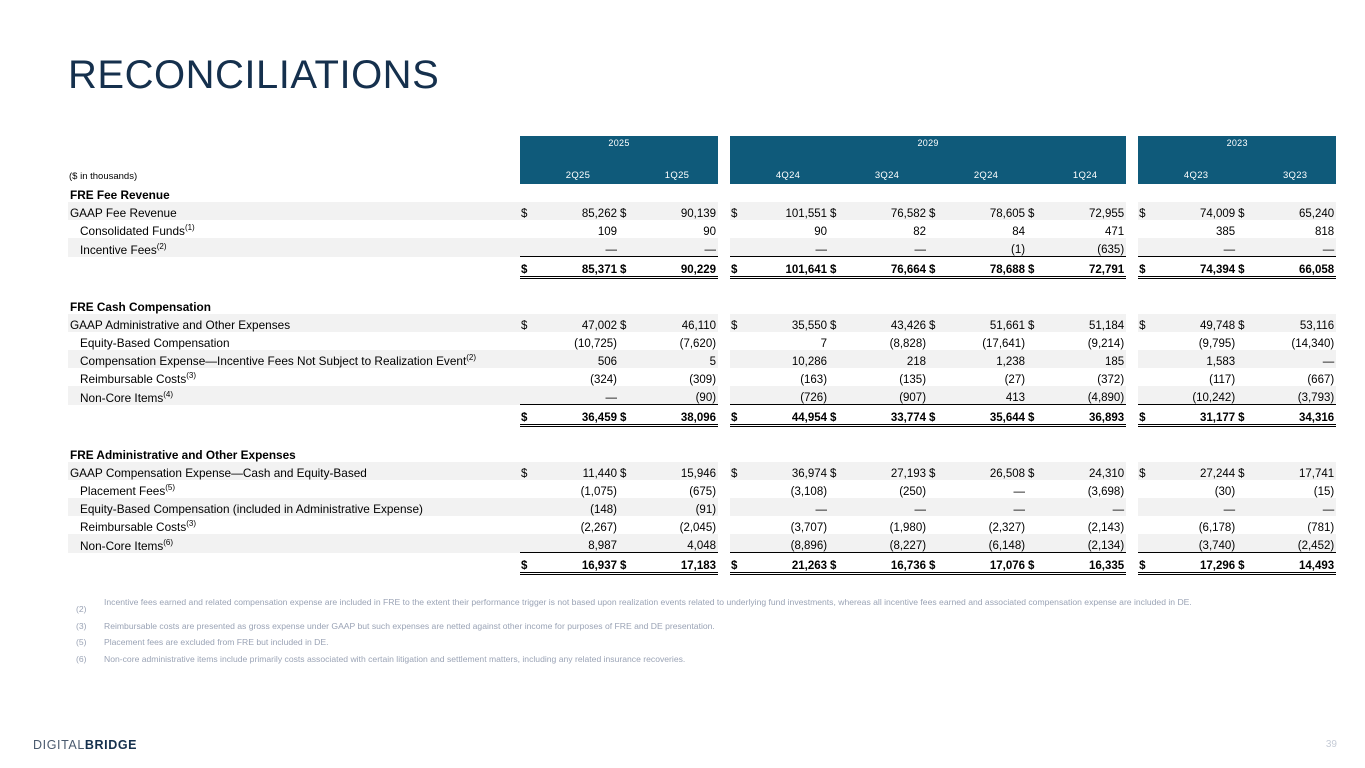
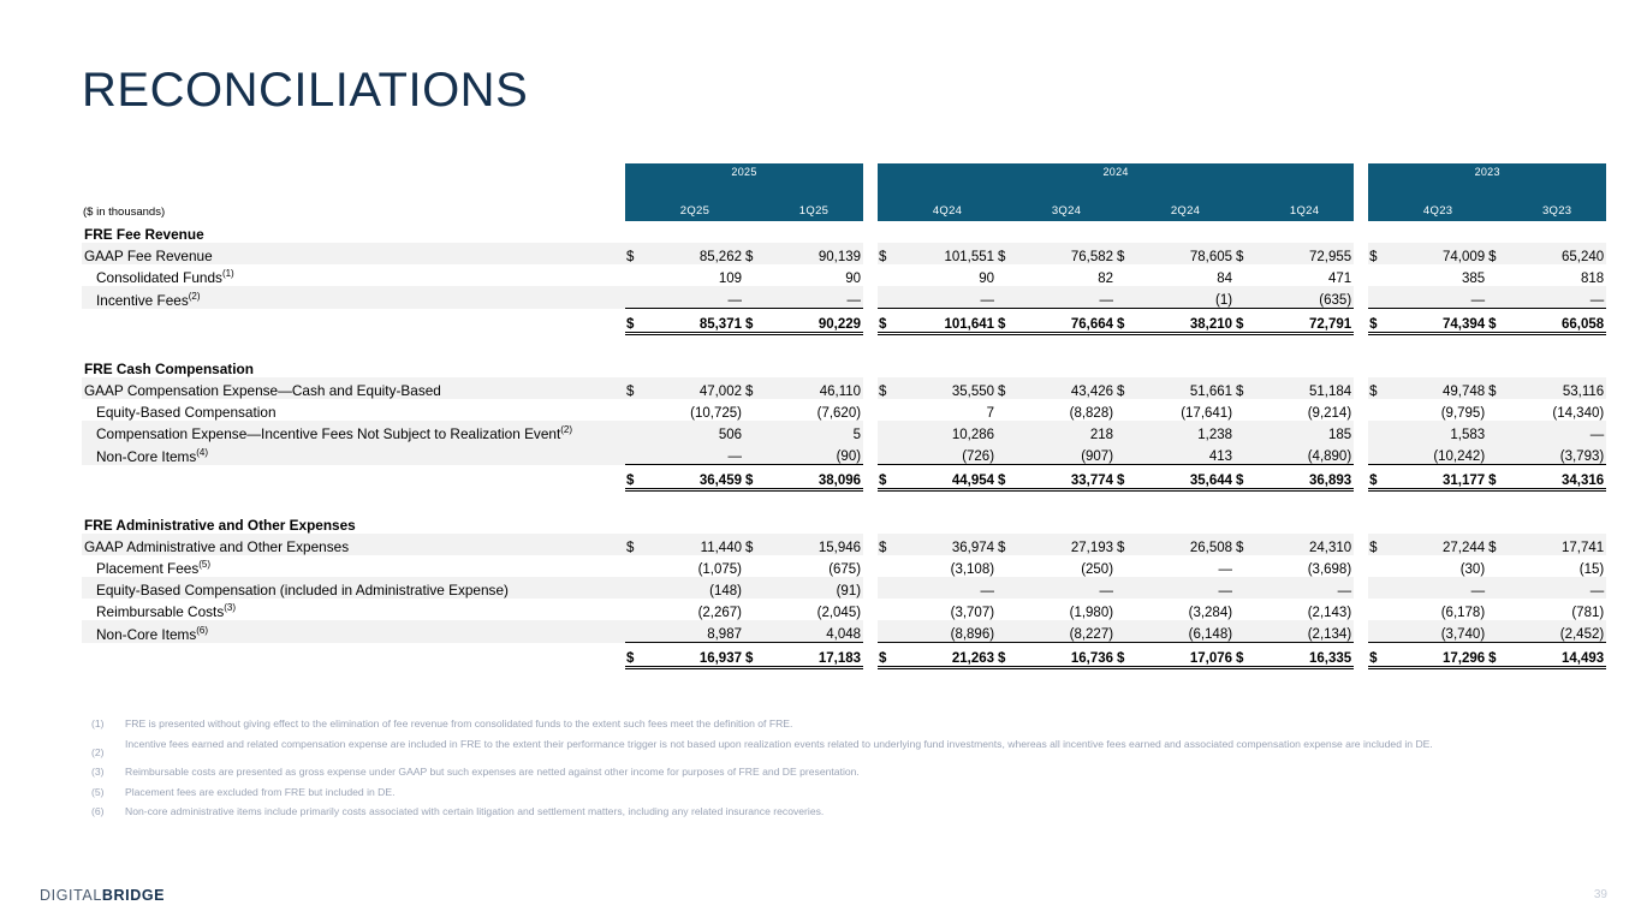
  RECONCILIATIONS
- 	2025		2029		2023
+ 	2025		2024		2023
  ($ in thousands)		2Q25		1Q25			4Q24		3Q24		2Q24		1Q24			4Q23		3Q23
  FRE Fee Revenue
  GAAP Fee Revenue	$	85,262	$	90,139		$	101,551	$	76,582	$	78,605	$	72,955		$	74,009	$	65,240
  Consolidated Funds(1)		109		90			90		82		84		471			385		818
  Incentive Fees(2)		—		—			—		—		(1)		(635)			—		—
- 	$	85,371	$	90,229		$	101,641	$	76,664	$	78,688	$	72,791		$	74,394	$	66,058
+ 	$	85,371	$	90,229		$	101,641	$	76,664	$	38,210	$	72,791		$	74,394	$	66,058
  FRE Cash Compensation
- GAAP Administrative and Other Expenses	$	47,002	$	46,110		$	35,550	$	43,426	$	51,661	$	51,184		$	49,748	$	53,116
+ GAAP Compensation Expense—Cash and Equity-Based	$	47,002	$	46,110		$	35,550	$	43,426	$	51,661	$	51,184		$	49,748	$	53,116
  Equity-Based Compensation		(10,725)		(7,620)			7		(8,828)		(17,641)		(9,214)			(9,795)		(14,340)
  Compensation Expense—Incentive Fees Not Subject to Realization Event(2)		506		5			10,286		218		1,238		185			1,583		—
- Reimbursable Costs(3)		(324)		(309)			(163)		(135)		(27)		(372)			(117)		(667)
  Non-Core Items(4)		—		(90)			(726)		(907)		413		(4,890)			(10,242)		(3,793)
  	$	36,459	$	38,096		$	44,954	$	33,774	$	35,644	$	36,893		$	31,177	$	34,316
  FRE Administrative and Other Expenses
- GAAP Compensation Expense—Cash and Equity-Based	$	11,440	$	15,946		$	36,974	$	27,193	$	26,508	$	24,310		$	27,244	$	17,741
+ GAAP Administrative and Other Expenses	$	11,440	$	15,946		$	36,974	$	27,193	$	26,508	$	24,310		$	27,244	$	17,741
  Placement Fees(5)		(1,075)		(675)			(3,108)		(250)		—		(3,698)			(30)		(15)
  Equity-Based Compensation (included in Administrative Expense)		(148)		(91)			—		—		—		—			—		—
- Reimbursable Costs(3)		(2,267)		(2,045)			(3,707)		(1,980)		(2,327)		(2,143)			(6,178)		(781)
+ Reimbursable Costs(3)		(2,267)		(2,045)			(3,707)		(1,980)		(3,284)		(2,143)			(6,178)		(781)
  Non-Core Items(6)		8,987		4,048			(8,896)		(8,227)		(6,148)		(2,134)			(3,740)		(2,452)
  	$	16,937	$	17,183		$	21,263	$	16,736	$	17,076	$	16,335		$	17,296	$	14,493
+ (1)
+ FRE is presented without giving effect to the elimination of fee revenue from consolidated funds to the extent such fees meet the definition of FRE.
  (2)
  Incentive fees earned and related compensation expense are included in FRE to the extent their performance trigger is not based upon realization events related to underlying fund investments, whereas all incentive fees earned and associated compensation expense are included in DE.
  (3)
  Reimbursable costs are presented as gross expense under GAAP but such expenses are netted against other income for purposes of FRE and DE presentation.
  (5)
  Placement fees are excluded from FRE but included in DE.
  (6)
  Non-core administrative items include primarily costs associated with certain litigation and settlement matters, including any related insurance recoveries.
  DIGITALBRIDGE
  39
